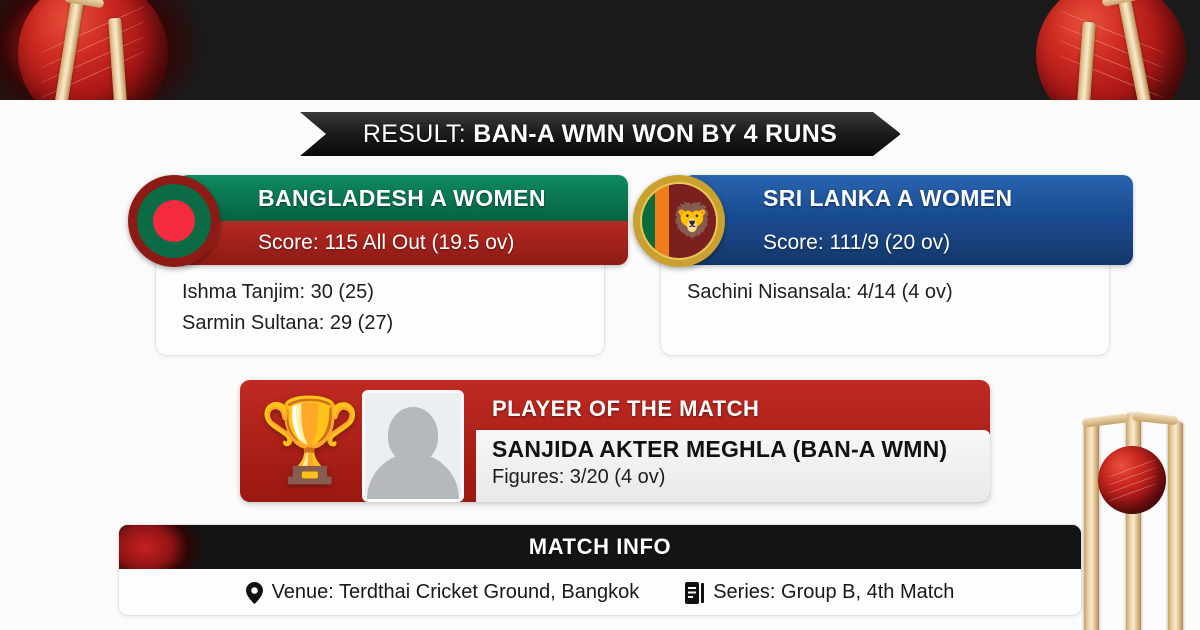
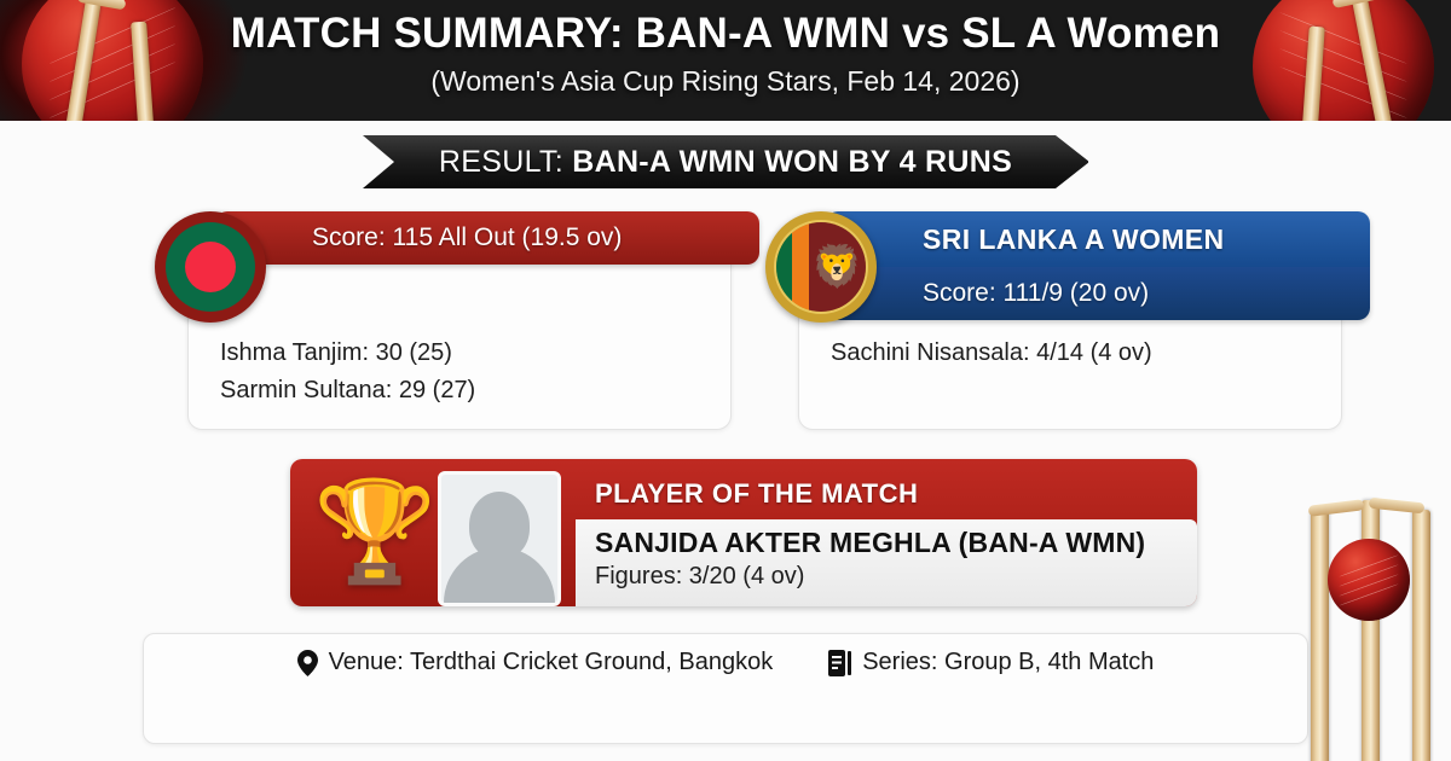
+ MATCH SUMMARY: BAN-A WMN vs SL A Women
+ (Women's Asia Cup Rising Stars, Feb 14, 2026)
  RESULT: BAN-A WMN WON BY 4 RUNS
- BANGLADESH A WOMEN
  Score: 115 All Out (19.5 ov)
  Ishma Tanjim: 30 (25)
  Sarmin Sultana: 29 (27)
  SRI LANKA A WOMEN
  Score: 111/9 (20 ov)
  🦁
  Sachini Nisansala: 4/14 (4 ov)
  🏆
  PLAYER OF THE MATCH
  SANJIDA AKTER MEGHLA (BAN-A WMN)
  Figures: 3/20 (4 ov)
- MATCH INFO
  Venue: Terdthai Cricket Ground, Bangkok
  Series: Group B, 4th Match
